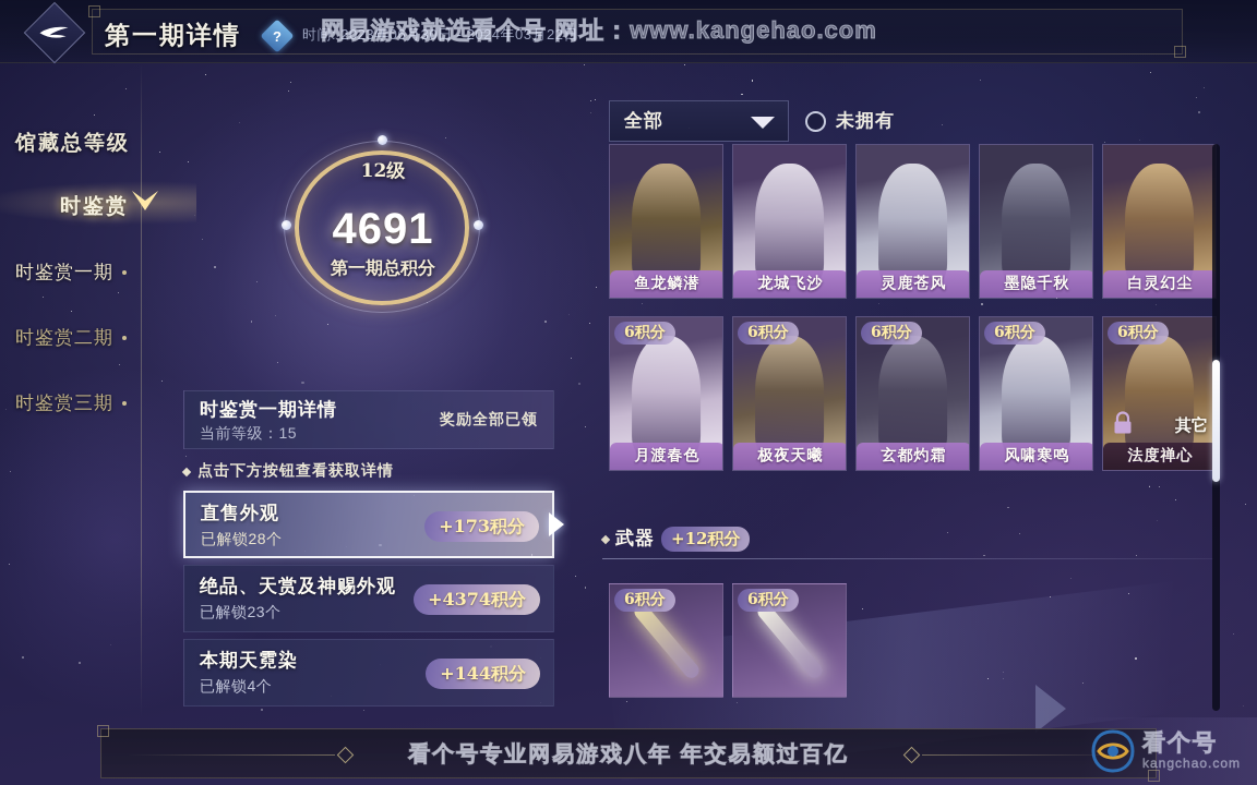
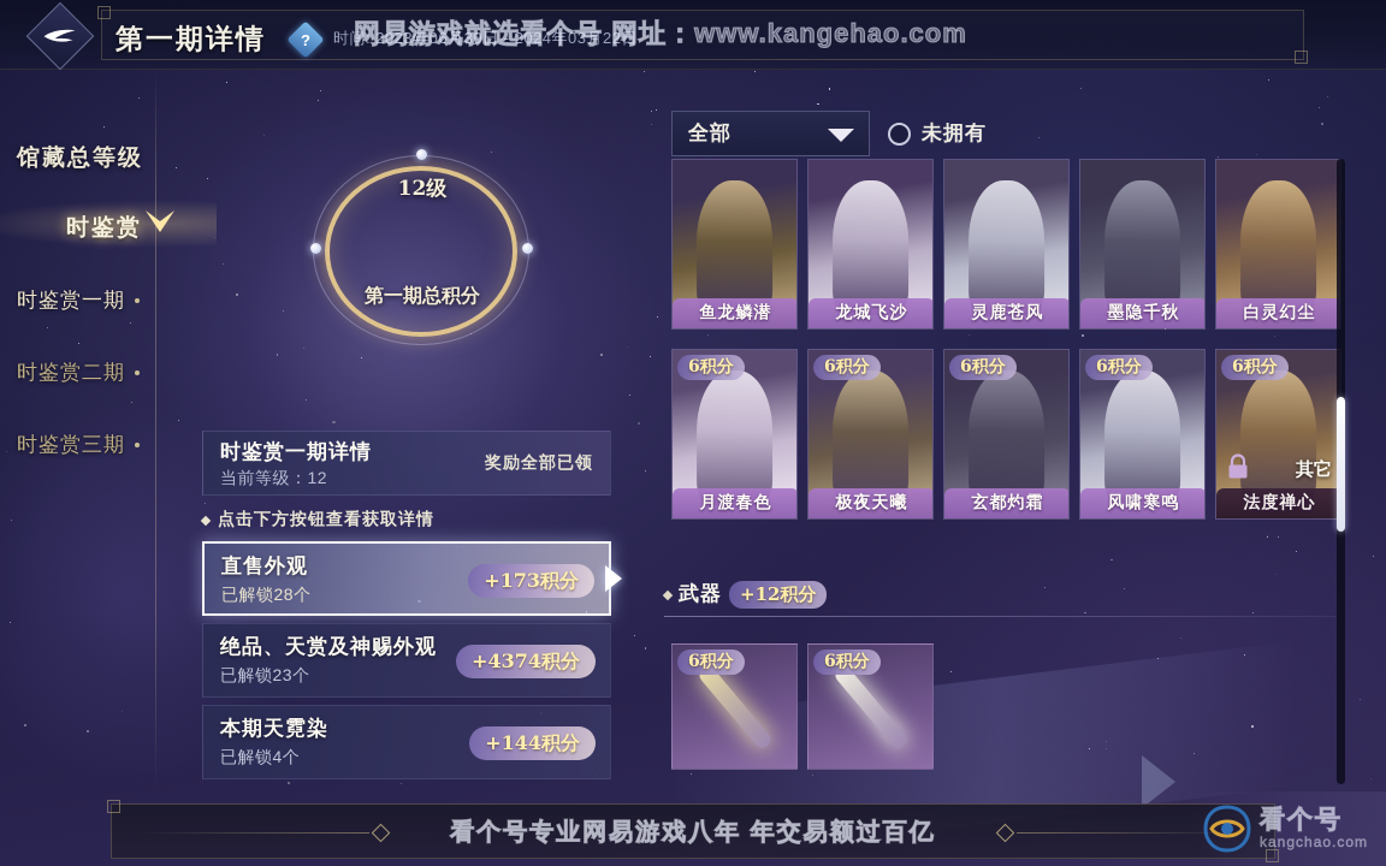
  第一期详情
  时间: 2023年06月30日 - 2024年03月22日
  网易游戏就选看个号 网址：www.kangehao.com
  馆藏总等级
  时鉴赏
  时鉴赏一期
  时鉴赏二期
  时鉴赏三期
  12级
- 4691
  第一期总积分
  时鉴赏一期详情
- 当前等级：15
+ 当前等级：12
  奖励全部已领
  点击下方按钮查看获取详情
  直售外观
  已解锁28个
  +173积分
  绝品、天赏及神赐外观
  已解锁23个
  +4374积分
  本期天霓染
  已解锁4个
  +144积分
  全部
  未拥有
  鱼龙鳞潜
  龙城飞沙
  灵鹿苍风
  墨隐千秋
  白灵幻尘
  6积分
  月渡春色
  6积分
  极夜天曦
  6积分
  玄都灼霜
  6积分
  风啸寒鸣
  6积分
  其它
  法度禅心
  武器
  +12积分
  6积分
  6积分
  看个号专业网易游戏八年 年交易额过百亿
  看个号
  kangchao.com
